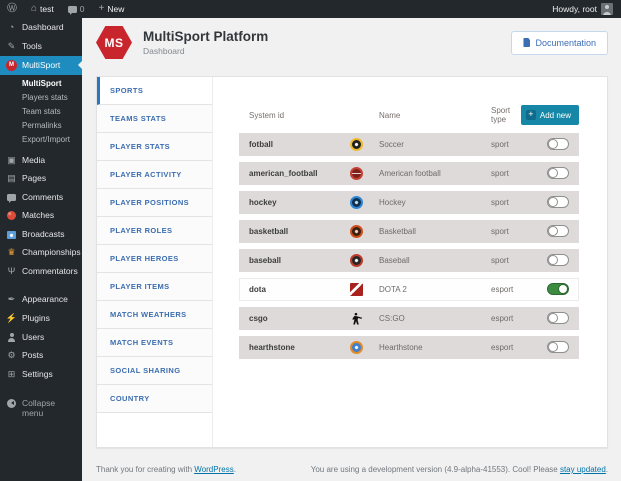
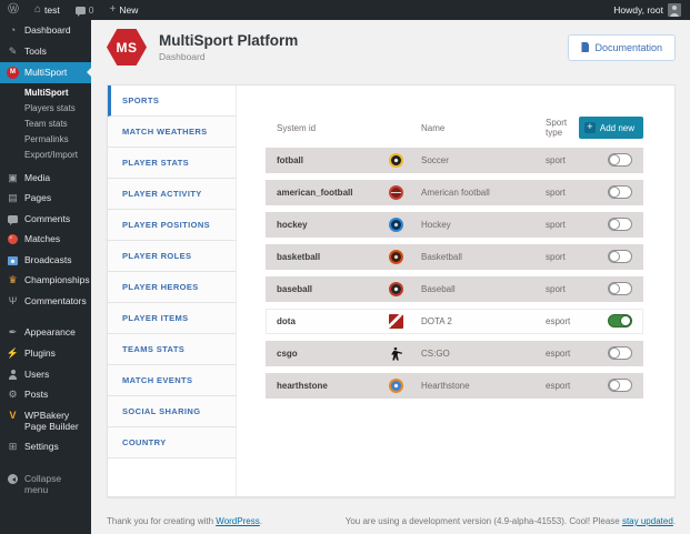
  Ⓦ
  ⌂
  test
  0
  +
  New
  Howdy, root
  ◔
  Dashboard
  ✎
  Tools
  MultiSport
  MultiSport
  Players stats
  Team stats
  Permalinks
  Export/Import
  ▣
  Media
  ▤
  Pages
  Comments
  Matches
  Broadcasts
  ♛
  Championships
  Ψ
  Commentators
  ✒
  Appearance
  ⚡
  Plugins
  Users
  ⚙
  Posts
+ V
+ WPBakery Page Builder
  ⊞
  Settings
  Collapse menu
  MS
  MultiSport Platform
  Dashboard
  Documentation
  SPORTS
- TEAMS STATS
+ MATCH WEATHERS
  PLAYER STATS
  PLAYER ACTIVITY
  PLAYER POSITIONS
  PLAYER ROLES
  PLAYER HEROES
  PLAYER ITEMS
- MATCH WEATHERS
+ TEAMS STATS
  MATCH EVENTS
  SOCIAL SHARING
  COUNTRY
  System id
  Name
  Sport type
  +
  Add new
  fotball
  Soccer
  sport
  american_football
  American football
  sport
  hockey
  Hockey
  sport
  basketball
  Basketball
  sport
  baseball
  Baseball
  sport
  dota
  DOTA 2
  esport
  csgo
  CS:GO
  esport
  hearthstone
  Hearthstone
  esport
  Thank you for creating with WordPress.
  You are using a development version (4.9-alpha-41553). Cool! Please stay updated.
